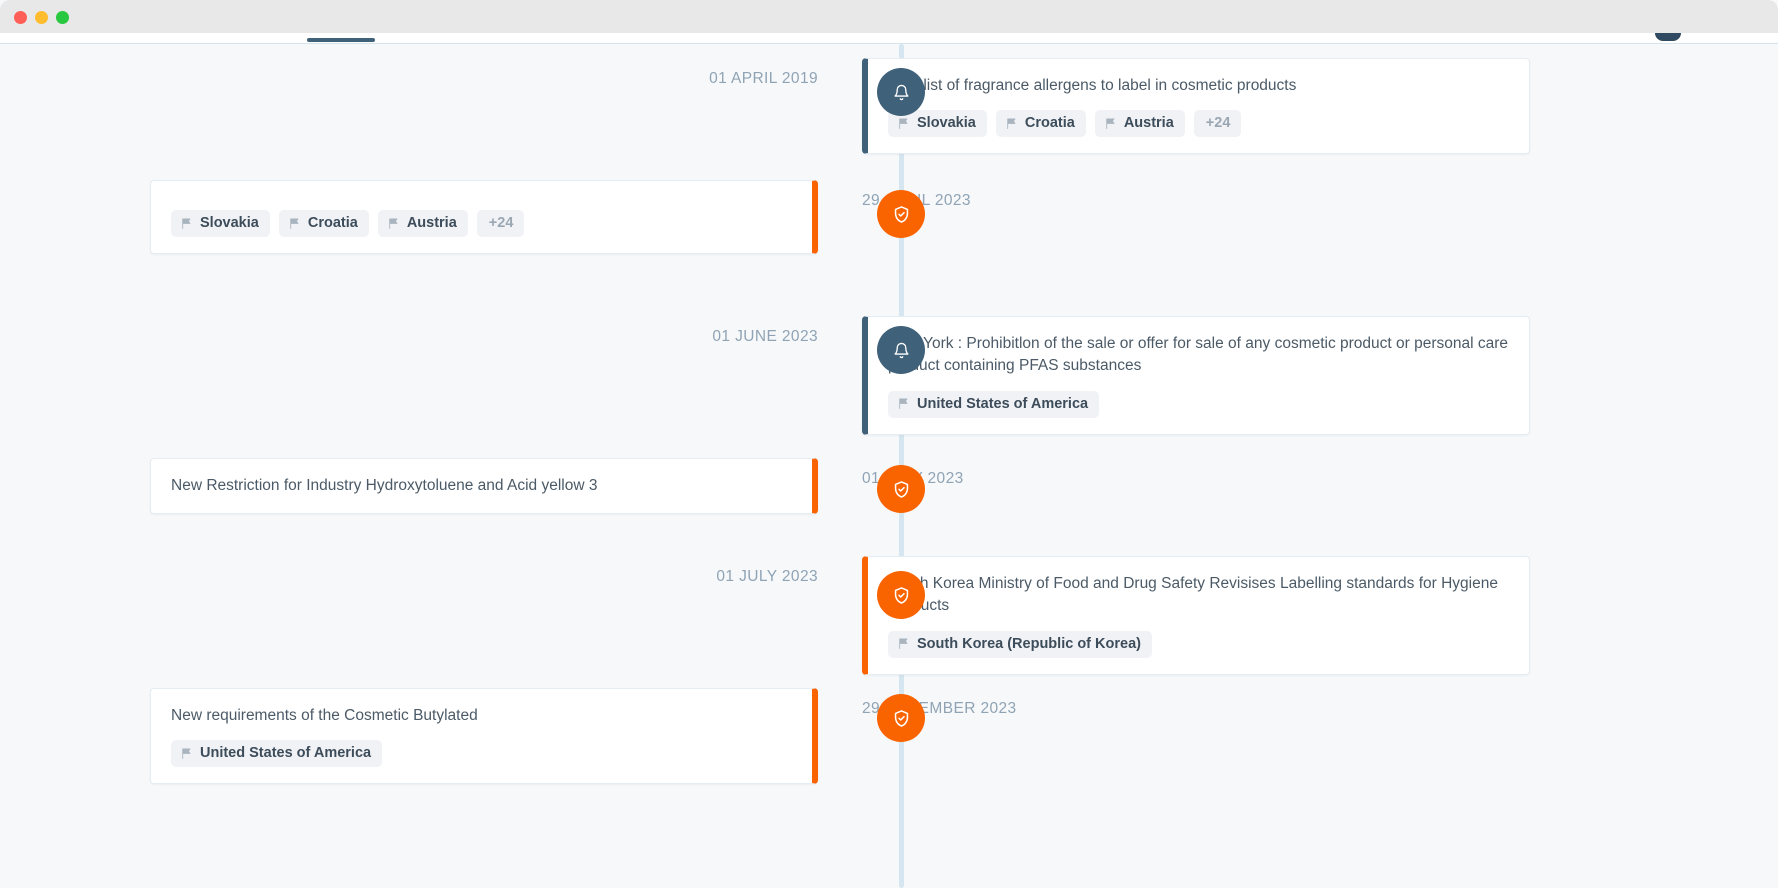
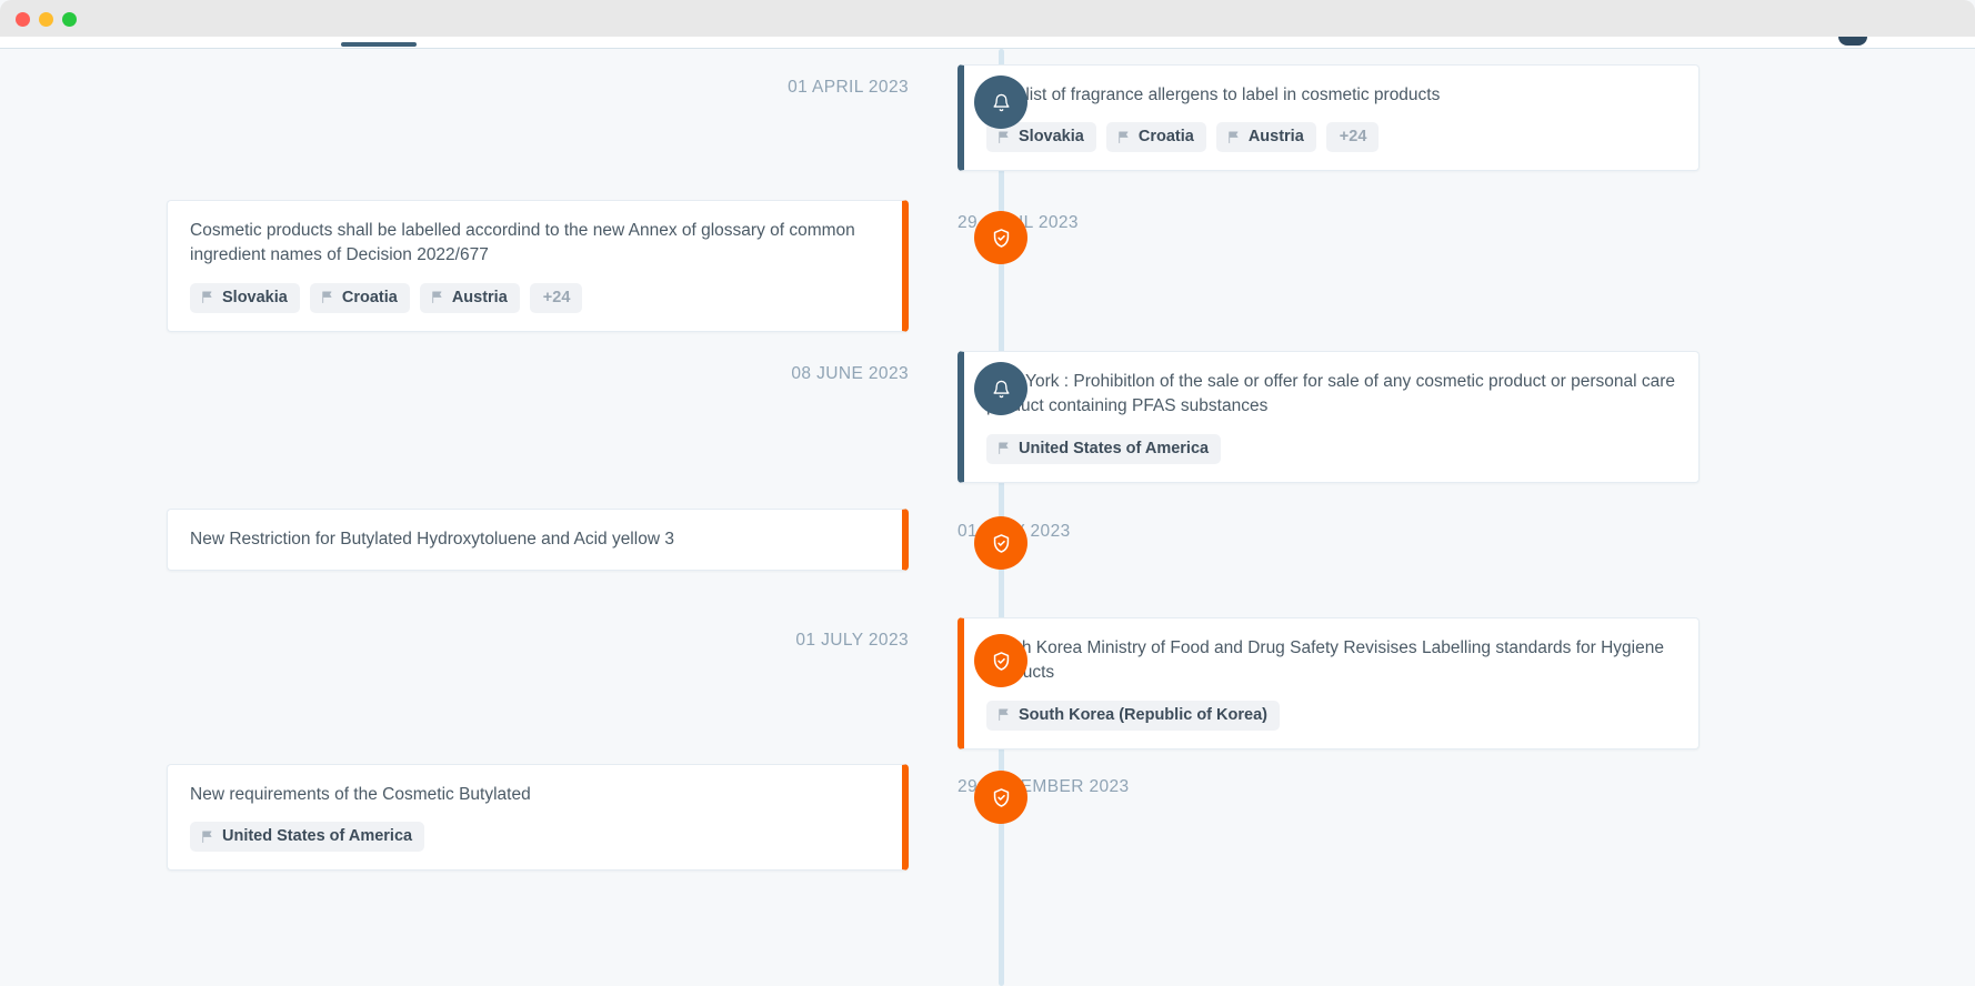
- 01 APRIL 2019
+ 01 APRIL 2023
  list of fragrance allergens to label in cosmetic products
  Slovakia
  Croatia
  Austria
  +24
+ Cosmetic products shall be labelled accordind to the new Annex of glossary of common ingredient names of Decision 2022/677
  Slovakia
  Croatia
  Austria
  +24
- 01 JUNE 2023
+ 08 JUNE 2023
  York : Prohibitlon of the sale or offer for sale of any cosmetic product or personal care uct containing PFAS substances
  United States of America
- New Restriction for Industry Hydroxytoluene and Acid yellow 3
+ New Restriction for Butylated Hydroxytoluene and Acid yellow 3
  01 JULY 2023
  h Korea Ministry of Food and Drug Safety Revisises Labelling standards for Hygiene ucts
  South Korea (Republic of Korea)
  New requirements of the Cosmetic Butylated
  United States of America
  29EMBER 2023
